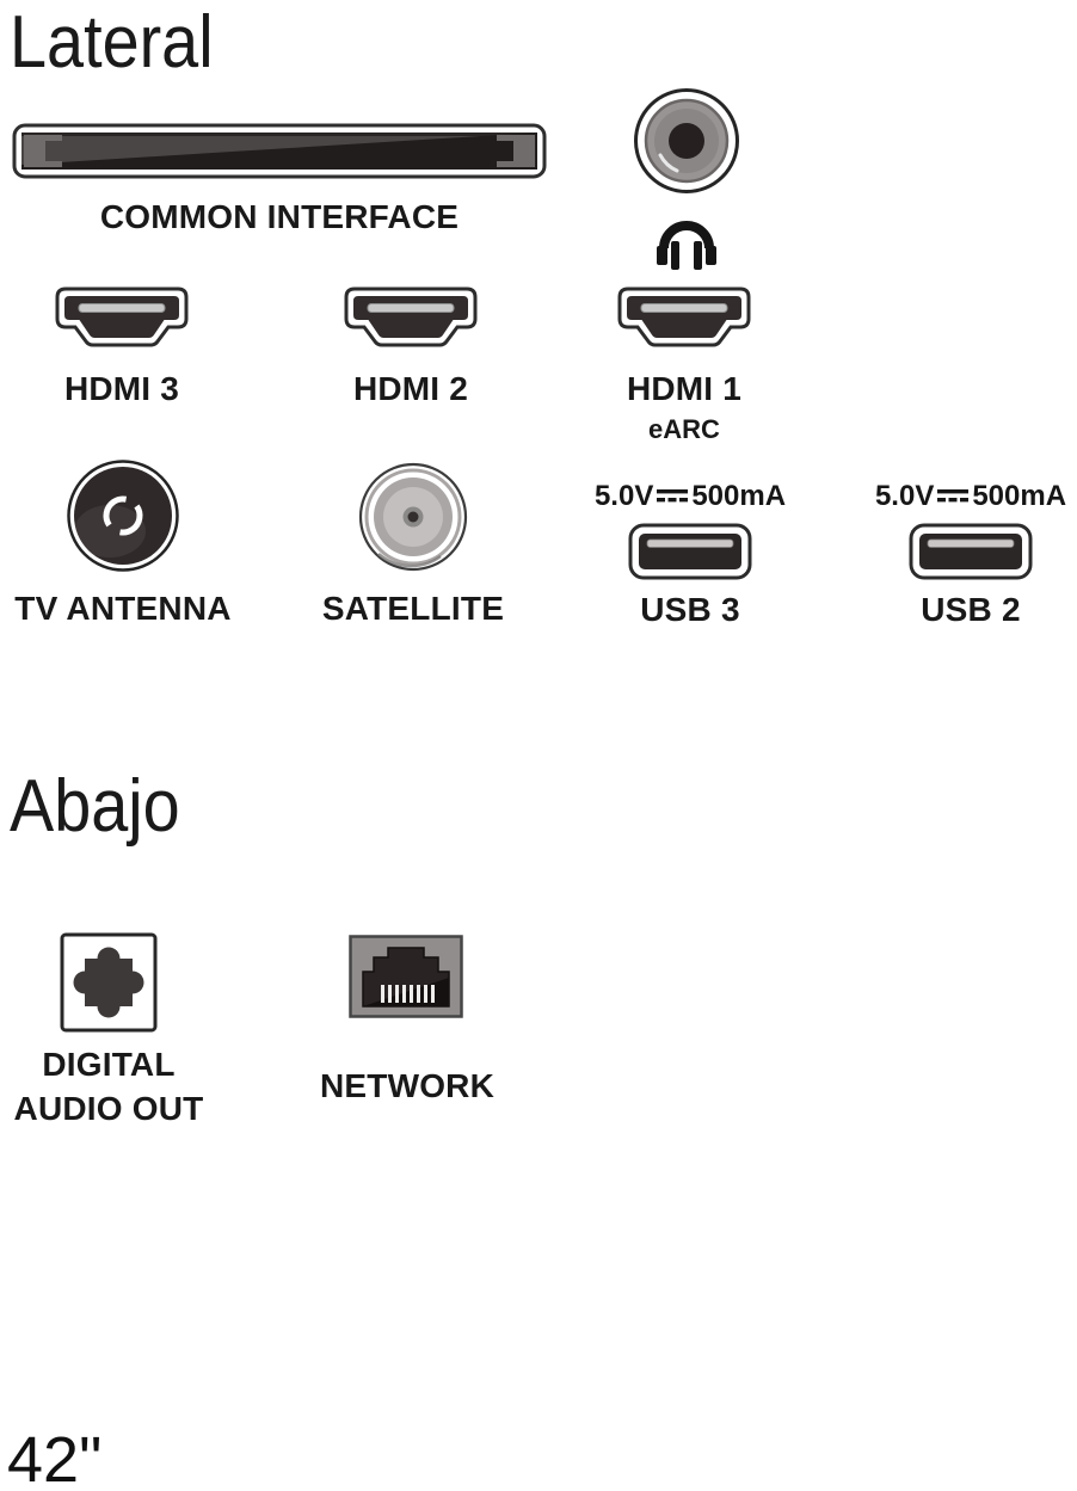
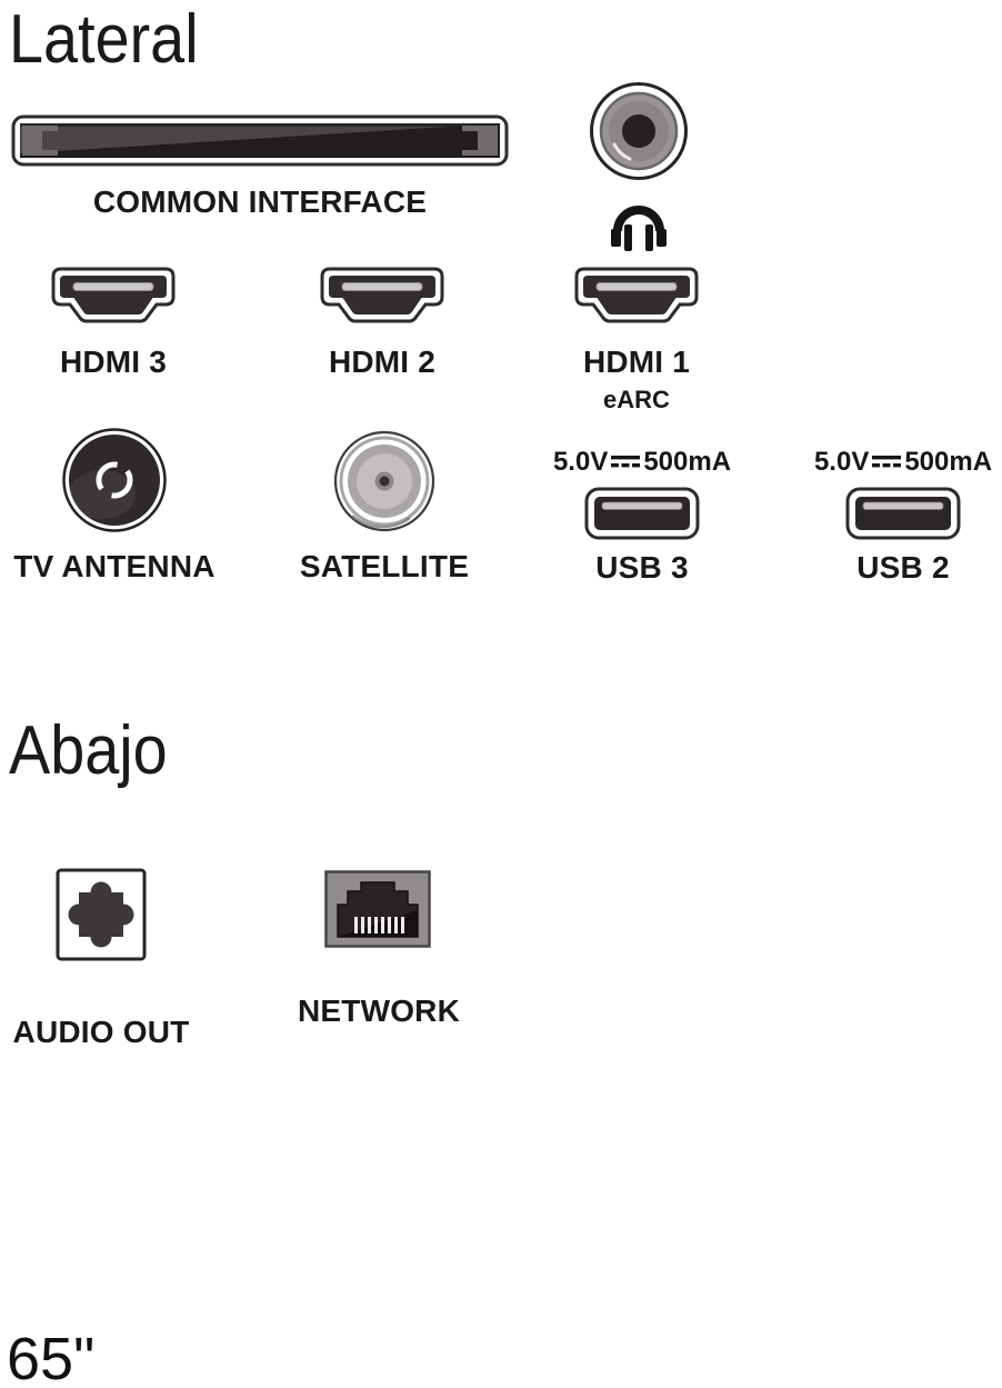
  Lateral
  COMMON INTERFACE
  HDMI 3
  HDMI 2
  HDMI 1
  eARC
  TV ANTENNA
  SATELLITE
  5.0V 500mA
  USB 3
  5.0V 500mA
  USB 2
  Abajo
- DIGITAL
  AUDIO OUT
  NETWORK
- 42"
+ 65"
